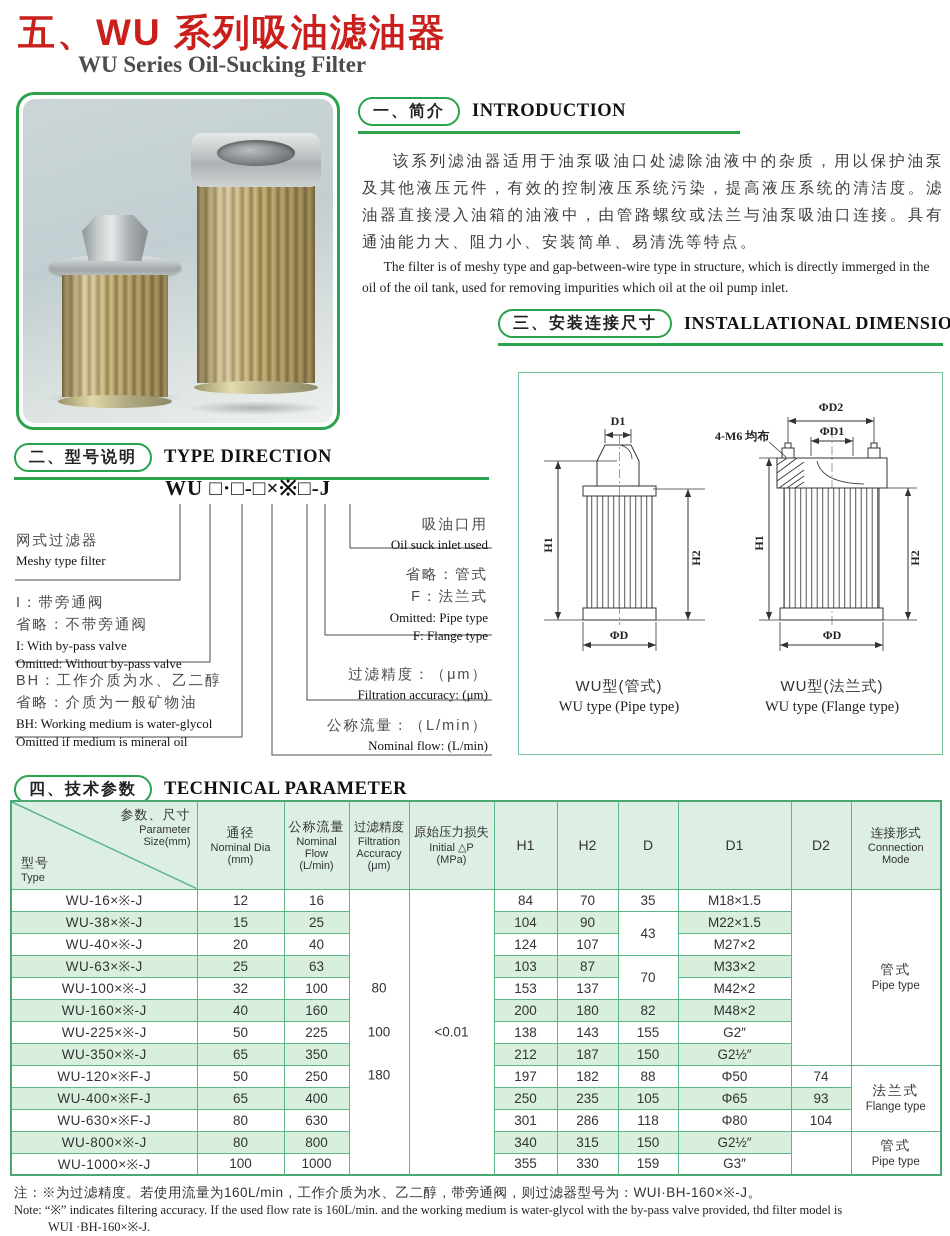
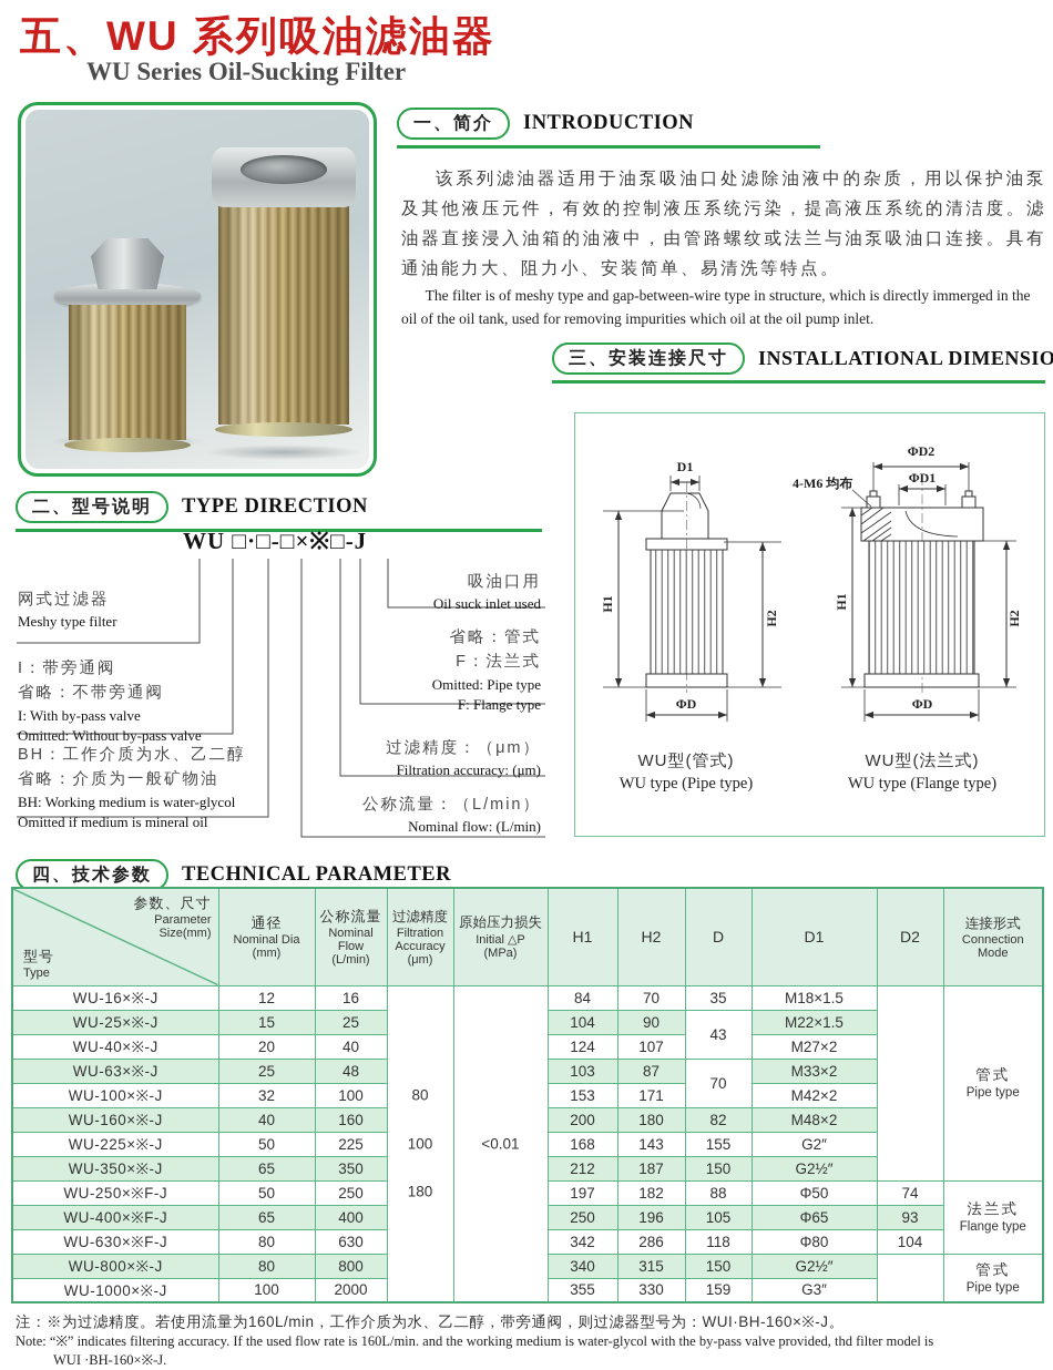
  五、WU 系列吸油滤油器
  WU Series Oil-Sucking Filter
  一、简介
  INTRODUCTION
  该系列滤油器适用于油泵吸油口处滤除油液中的杂质，用以保护油泵及其他液压元件，有效的控制液压系统污染，提高液压系统的清洁度。滤油器直接浸入油箱的油液中，由管路螺纹或法兰与油泵吸油口连接。具有通油能力大、阻力小、安装简单、易清洗等特点。
  The filter is of meshy type and gap-between-wire type in structure, which is directly immerged in the oil of the oil tank, used for removing impurities which oil at the oil pump inlet.
  三、安装连接尺寸
  INSTALLATIONAL DIMENSIO
  D1
  ΦD
  WU型(管式)
  WU type (Pipe type)
  ΦD2
  ΦD1
  4-M6 均布
  ΦD
  WU型(法兰式)
  WU type (Flange type)
  二、型号说明
  TYPE DIRECTION
  WU □·□-□×※□-J
  网式过滤器
  Meshy type filter
  I：带旁通阀
  省略：不带旁通阀
  I: With by-pass valve
  Omitted: Without by-pass valve
  BH：工作介质为水、乙二醇
  省略：介质为一般矿物油
  BH: Working medium is water-glycol
  Omitted if medium is mineral oil
  吸油口用
  Oil suck inlet used
  省略：管式
  F：法兰式
  Omitted: Pipe type
  F: Flange type
  过滤精度：（μm）
  Filtration accuracy: (μm)
  公称流量：（L/min）
  Nominal flow: (L/min)
  四、技术参数
  TECHNICAL PARAMETER
  参数、尺寸 Parameter Size(mm) 型号 Type	通径Nominal Dia(mm)	公称流量NominalFlow(L/min)	过滤精度FiltrationAccuracy(μm)	原始压力损失Initial △P(MPa)	H1	H2	D	D1	D2	连接形式ConnectionMode
  WU-16×※-J	12	16	80100180	<0.01	84	70	35	M18×1.5		管式Pipe type
- WU-38×※-J	15	25	104	90	43	M22×1.5
+ WU-25×※-J	15	25	104	90	43	M22×1.5
  WU-40×※-J	20	40	124	107	M27×2
- WU-63×※-J	25	63	103	87	70	M33×2
+ WU-63×※-J	25	48	103	87	70	M33×2
- WU-100×※-J	32	100	153	137	M42×2
+ WU-100×※-J	32	100	153	171	M42×2
  WU-160×※-J	40	160	200	180	82	M48×2
- WU-225×※-J	50	225	138	143	155	G2″
+ WU-225×※-J	50	225	168	143	155	G2″
  WU-350×※-J	65	350	212	187	150	G2½″
- WU-120×※F-J	50	250	197	182	88	Φ50	74	法兰式Flange type
+ WU-250×※F-J	50	250	197	182	88	Φ50	74	法兰式Flange type
- WU-400×※F-J	65	400	250	235	105	Φ65	93
+ WU-400×※F-J	65	400	250	196	105	Φ65	93
- WU-630×※F-J	80	630	301	286	118	Φ80	104
+ WU-630×※F-J	80	630	342	286	118	Φ80	104
  WU-800×※-J	80	800	340	315	150	G2½″		管式Pipe type
- WU-1000×※-J	100	1000	355	330	159	G3″
+ WU-1000×※-J	100	2000	355	330	159	G3″
  注：※为过滤精度。若使用流量为160L/min，工作介质为水、乙二醇，带旁通阀，则过滤器型号为：WUI·BH-160×※-J。
  Note: “※” indicates filtering accuracy. If the used flow rate is 160L/min. and the working medium is water-glycol with the by-pass valve provided, thd filter model is
  WUI ·BH-160×※-J.
